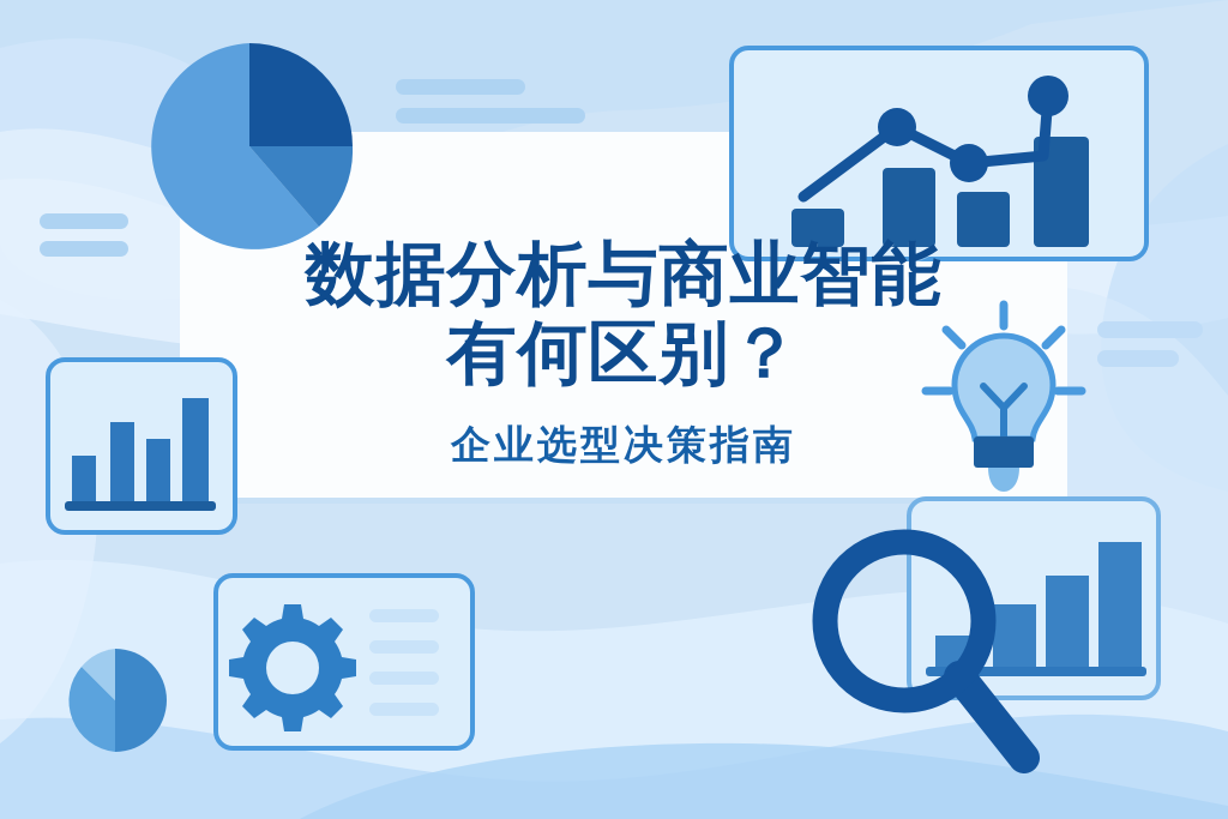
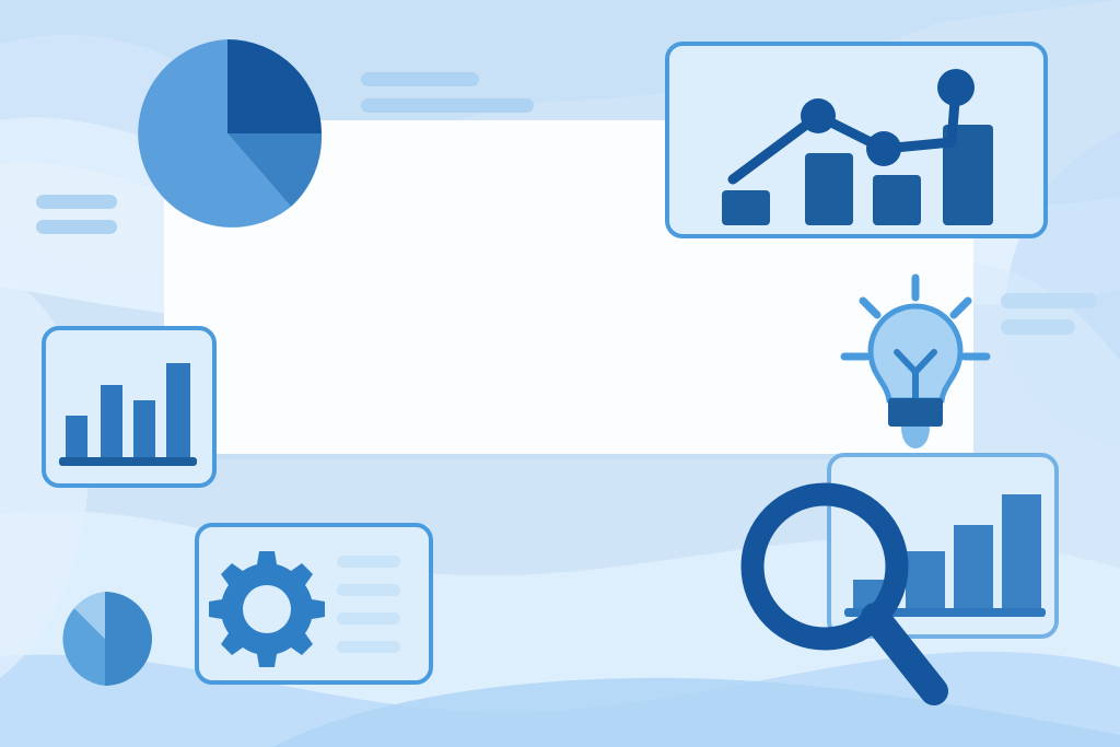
- 数据分析与商业智能
- 有何区别？
- 企业选型决策指南
